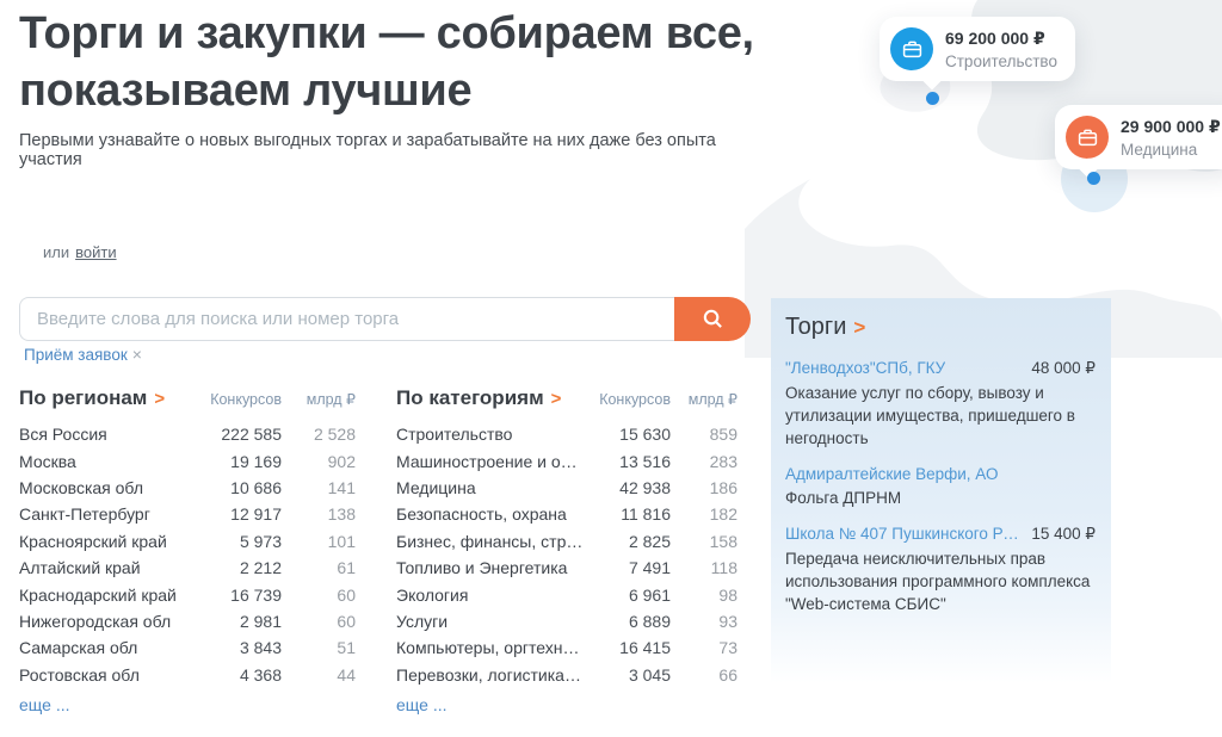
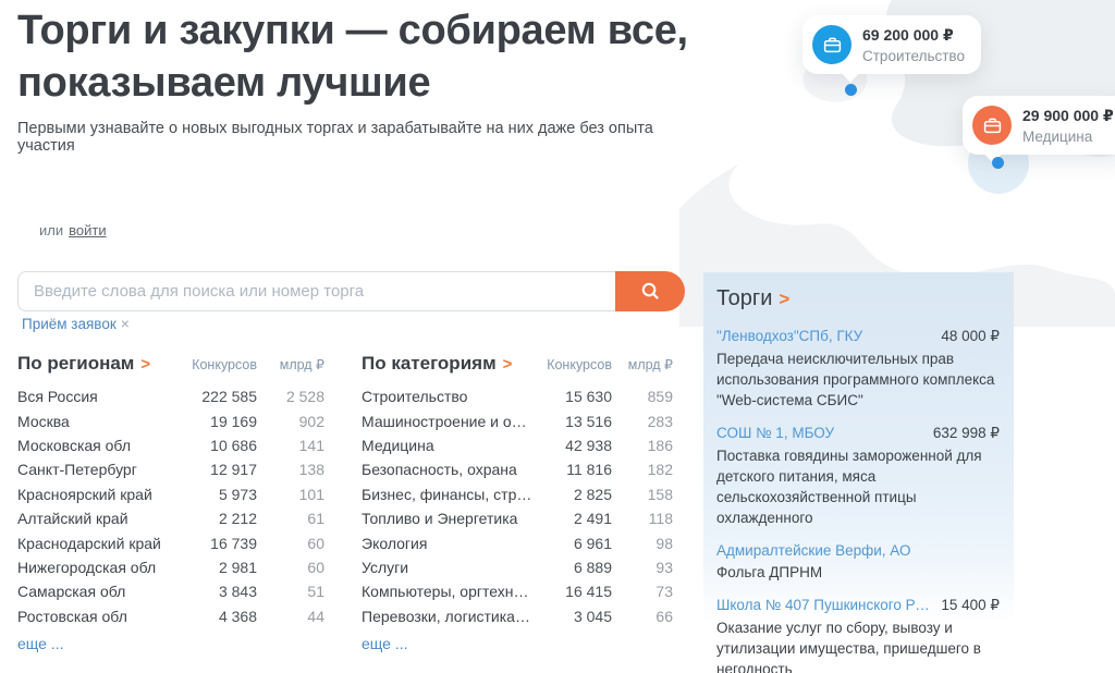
  69 200 000 ₽
  Строительство
  29 900 000 ₽
  Медицина
  Торги и закупки — собираем все,
  показываем лучшие
  Первыми узнавайте о новых выгодных торгах и зарабатывайте на них даже без опыта участия
  или войти
  Введите слова для поиска или номер торга
  Приём заявок ×
  По регионам >
  Конкурсов
  млрд ₽
  Вся Россия
  222 585
  2 528
  Москва
  19 169
  902
  Московская обл
  10 686
  141
  Санкт-Петербург
  12 917
  138
  Красноярский край
  5 973
  101
  Алтайский край
  2 212
  61
  Краснодарский край
  16 739
  60
  Нижегородская обл
  2 981
  60
  Самарская обл
  3 843
  51
  Ростовская обл
  4 368
  44
  еще ...
  По категориям >
  Конкурсов
  млрд ₽
  Строительство
  15 630
  859
  Машиностроение и обор
  13 516
  283
  Медицина
  42 938
  186
  Безопасность, охрана
  11 816
  182
  Бизнес, финансы, страх
  2 825
  158
  Топливо и Энергетика
- 7 491
+ 2 491
  118
  Экология
  6 961
  98
  Услуги
  6 889
  93
  Компьютеры, оргтехника
  16 415
  73
  Перевозки, логистика, т
  3 045
  66
  еще ...
  Торги >
  "Ленводхоз"СПб, ГКУ
  48 000 ₽
- Оказание услуг по сбору, вывозу и утилизации имущества, пришедшего в негодность
+ Передача неисключительных прав использования программного комплекса "Web-система СБИС"
+ СОШ № 1, МБОУ
+ 632 998 ₽
+ Поставка говядины замороженной для детского питания, мяса сельскохозяйственной птицы охлажденного
  Адмиралтейские Верфи, АО
  Фольга ДПРНМ
  Школа № 407 Пушкинского Рай
  15 400 ₽
- Передача неисключительных прав использования программного комплекса "Web-система СБИС"
+ Оказание услуг по сбору, вывозу и утилизации имущества, пришедшего в негодность
